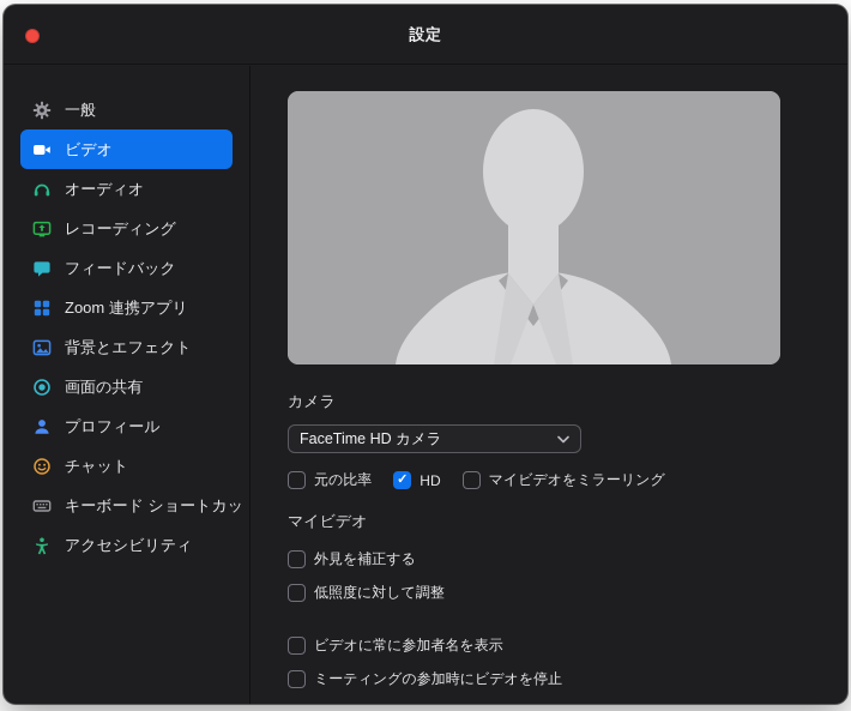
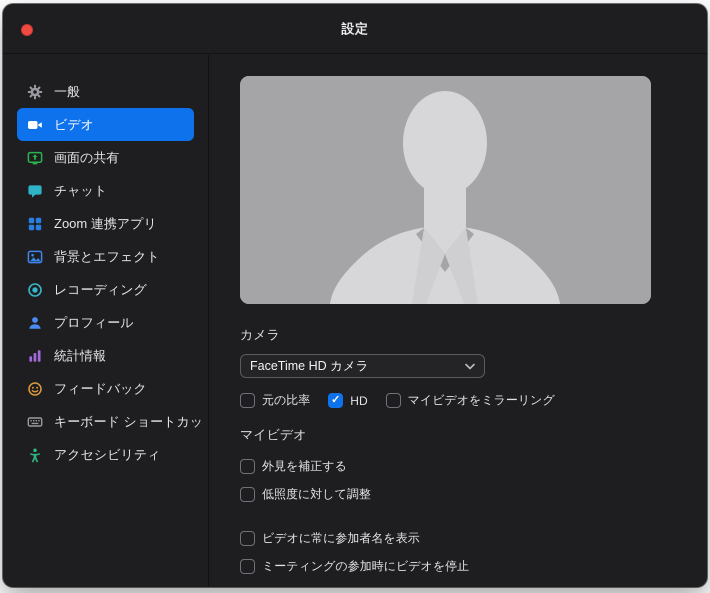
  設定
  一般
  ビデオ
- オーディオ
- レコーディング
+ 画面の共有
- フィードバック
+ チャット
  Zoom 連携アプリ
  背景とエフェクト
- 画面の共有
+ レコーディング
  プロフィール
+ 統計情報
- チャット
+ フィードバック
  キーボード ショートカッ
  アクセシビリティ
  カメラ
  FaceTime HD カメラ
  元の比率
  HD
  マイビデオをミラーリング
  マイビデオ
  外見を補正する
  低照度に対して調整
  ビデオに常に参加者名を表示
  ミーティングの参加時にビデオを停止
